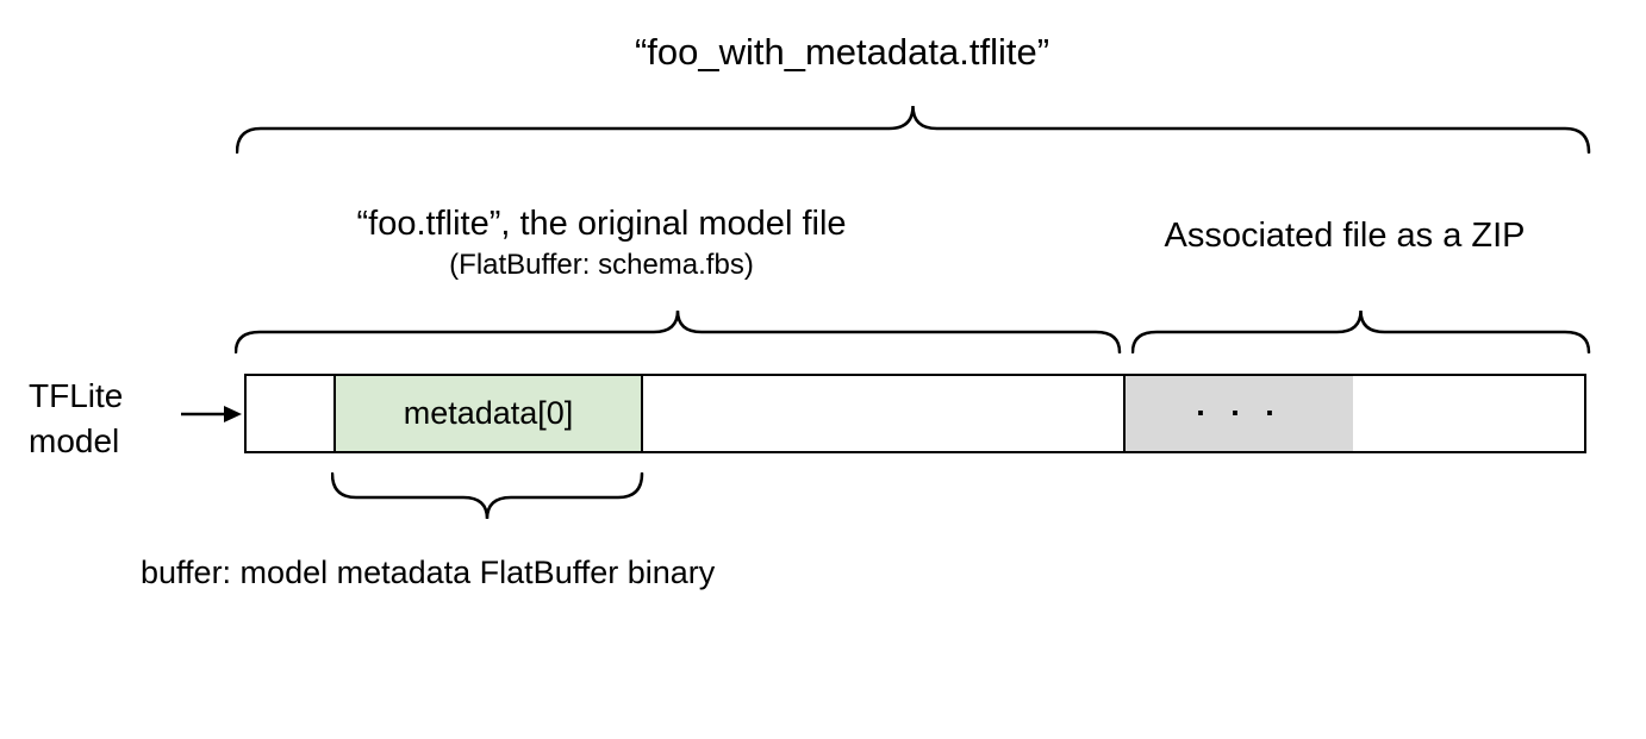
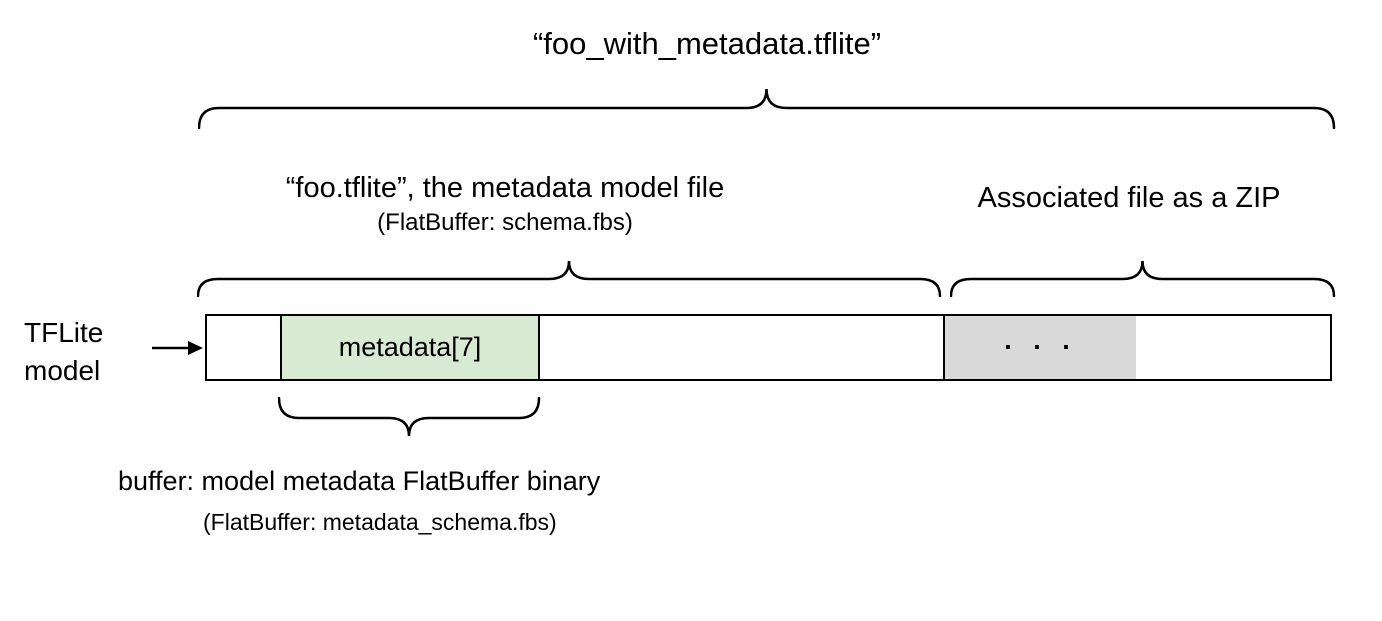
  “foo_with_metadata.tflite”
- “foo.tflite”, the original model file
+ “foo.tflite”, the metadata model file
  (FlatBuffer: schema.fbs)
  Associated file as a ZIP
  TFLite
  model
- metadata[0]
+ metadata[7]
  . . .
  buffer: model metadata FlatBuffer binary
+ (FlatBuffer: metadata_schema.fbs)
